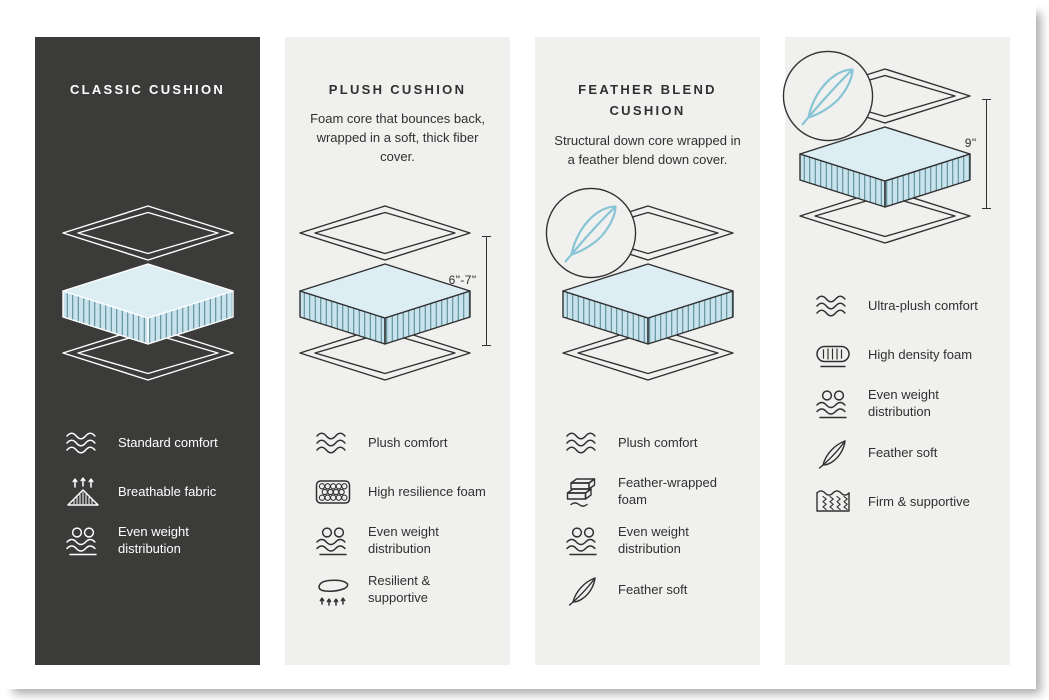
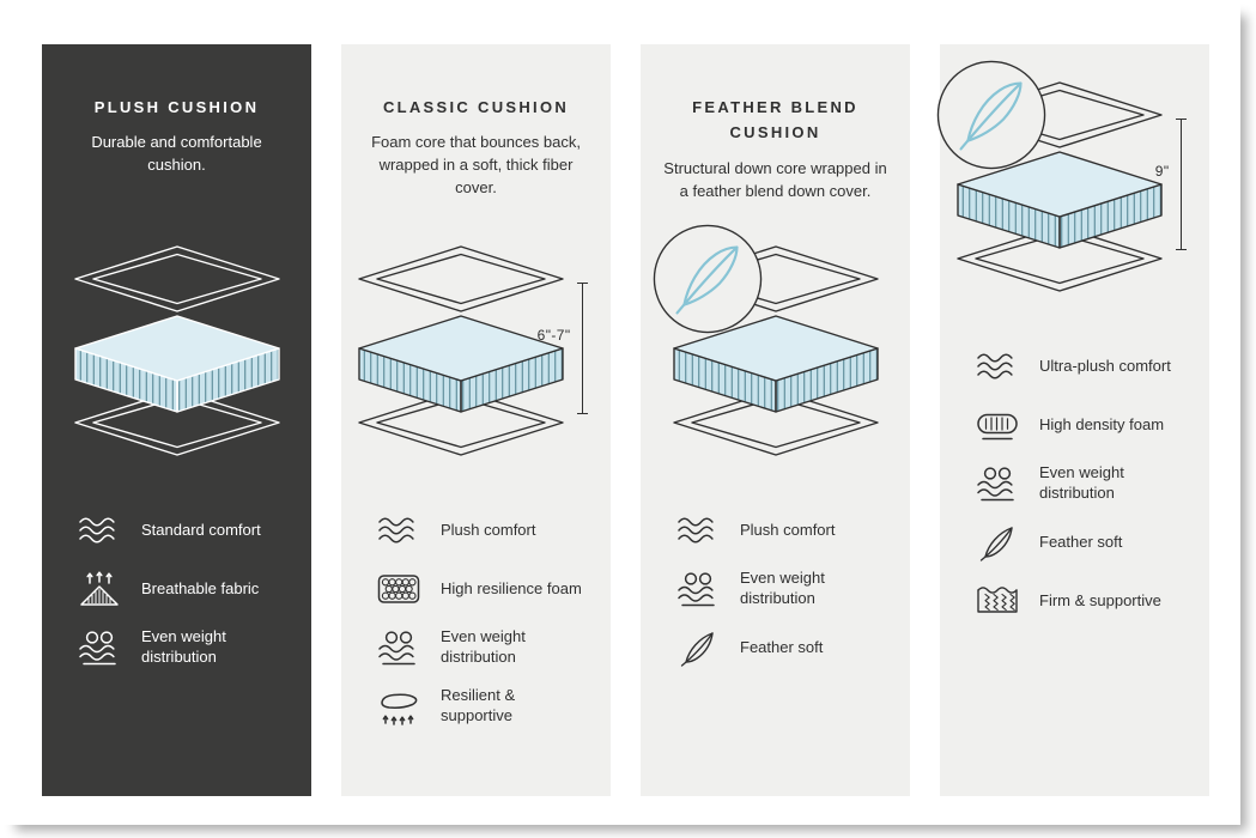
- CLASSIC CUSHION
+ PLUSH CUSHION
+ Durable and comfortable cushion.
  Standard comfort
  Breathable fabric
  Even weight distribution
- PLUSH CUSHION
+ CLASSIC CUSHION
  Foam core that bounces back, wrapped in a soft, thick fiber cover.
  6"-7"
  Plush comfort
  High resilience foam
  Even weight distribution
  Resilient & supportive
  FEATHER BLEND CUSHION
  Structural down core wrapped in a feather blend down cover.
  Plush comfort
- Feather-wrapped foam
  Even weight distribution
  Feather soft
  9"
  Ultra-plush comfort
  High density foam
  Even weight distribution
  Feather soft
  Firm & supportive
